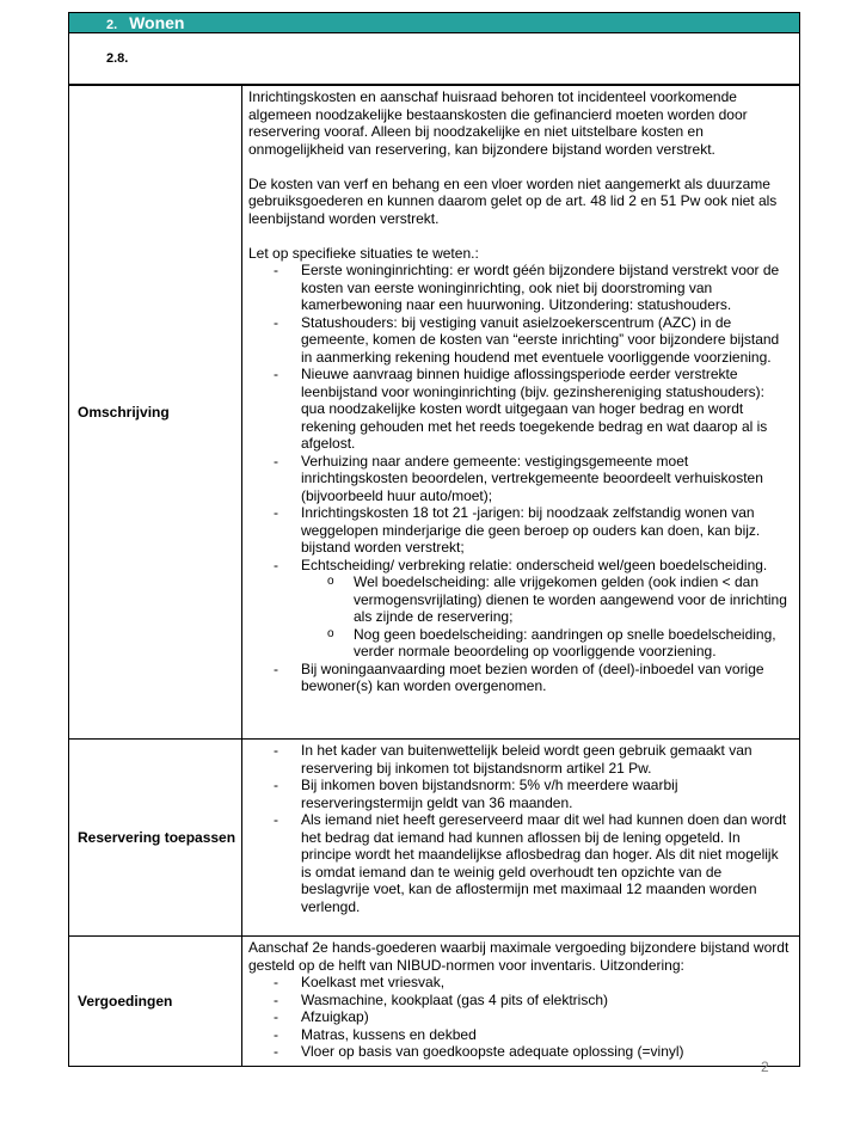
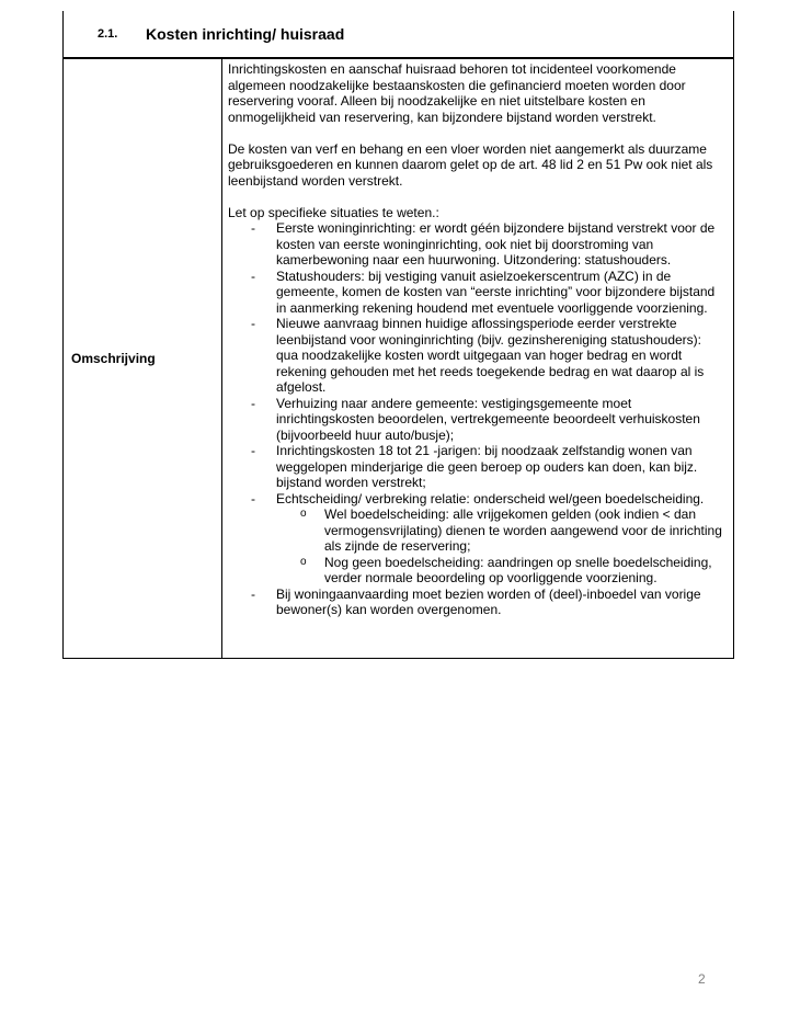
- 2. Wonen
- 2.8.
+ 2.1.
+ Kosten inrichting/ huisraad
- Omschrijving	Inrichtingskosten en aanschaf huisraad behoren tot incidenteel voorkomende algemeen noodzakelijke bestaanskosten die gefinancierd moeten worden door reservering vooraf. Alleen bij noodzakelijke en niet uitstelbare kosten en onmogelijkheid van reservering, kan bijzondere bijstand worden verstrekt. De kosten van verf en behang en een vloer worden niet aangemerkt als duurzame gebruiksgoederen en kunnen daarom gelet op de art. 48 lid 2 en 51 Pw ook niet als leenbijstand worden verstrekt. Let op specifieke situaties te weten.: Eerste woninginrichting: er wordt géén bijzondere bijstand verstrekt voor de kosten van eerste woninginrichting, ook niet bij doorstroming van kamerbewoning naar een huurwoning. Uitzondering: statushouders. Statushouders: bij vestiging vanuit asielzoekerscentrum (AZC) in de gemeente, komen de kosten van “eerste inrichting” voor bijzondere bijstand in aanmerking rekening houdend met eventuele voorliggende voorziening. Nieuwe aanvraag binnen huidige aflossingsperiode eerder verstrekte leenbijstand voor woninginrichting (bijv. gezinshereniging statushouders): qua noodzakelijke kosten wordt uitgegaan van hoger bedrag en wordt rekening gehouden met het reeds toegekende bedrag en wat daarop al is afgelost. Verhuizing naar andere gemeente: vestigingsgemeente moet inrichtingskosten beoordelen, vertrekgemeente beoordeelt verhuiskosten (bijvoorbeeld huur auto/moet); Inrichtingskosten 18 tot 21 -jarigen: bij noodzaak zelfstandig wonen van weggelopen minderjarige die geen beroep op ouders kan doen, kan bijz. bijstand worden verstrekt; Echtscheiding/ verbreking relatie: onderscheid wel/geen boedelscheiding. Wel boedelscheiding: alle vrijgekomen gelden (ook indien < dan vermogensvrijlating) dienen te worden aangewend voor de inrichting als zijnde de reservering; Nog geen boedelscheiding: aandringen op snelle boedelscheiding, verder normale beoordeling op voorliggende voorziening. Bij woningaanvaarding moet bezien worden of (deel)-inboedel van vorige bewoner(s) kan worden overgenomen.
+ Omschrijving	Inrichtingskosten en aanschaf huisraad behoren tot incidenteel voorkomende algemeen noodzakelijke bestaanskosten die gefinancierd moeten worden door reservering vooraf. Alleen bij noodzakelijke en niet uitstelbare kosten en onmogelijkheid van reservering, kan bijzondere bijstand worden verstrekt. De kosten van verf en behang en een vloer worden niet aangemerkt als duurzame gebruiksgoederen en kunnen daarom gelet op de art. 48 lid 2 en 51 Pw ook niet als leenbijstand worden verstrekt. Let op specifieke situaties te weten.: Eerste woninginrichting: er wordt géén bijzondere bijstand verstrekt voor de kosten van eerste woninginrichting, ook niet bij doorstroming van kamerbewoning naar een huurwoning. Uitzondering: statushouders. Statushouders: bij vestiging vanuit asielzoekerscentrum (AZC) in de gemeente, komen de kosten van “eerste inrichting” voor bijzondere bijstand in aanmerking rekening houdend met eventuele voorliggende voorziening. Nieuwe aanvraag binnen huidige aflossingsperiode eerder verstrekte leenbijstand voor woninginrichting (bijv. gezinshereniging statushouders): qua noodzakelijke kosten wordt uitgegaan van hoger bedrag en wordt rekening gehouden met het reeds toegekende bedrag en wat daarop al is afgelost. Verhuizing naar andere gemeente: vestigingsgemeente moet inrichtingskosten beoordelen, vertrekgemeente beoordeelt verhuiskosten (bijvoorbeeld huur auto/busje); Inrichtingskosten 18 tot 21 -jarigen: bij noodzaak zelfstandig wonen van weggelopen minderjarige die geen beroep op ouders kan doen, kan bijz. bijstand worden verstrekt; Echtscheiding/ verbreking relatie: onderscheid wel/geen boedelscheiding. Wel boedelscheiding: alle vrijgekomen gelden (ook indien < dan vermogensvrijlating) dienen te worden aangewend voor de inrichting als zijnde de reservering; Nog geen boedelscheiding: aandringen op snelle boedelscheiding, verder normale beoordeling op voorliggende voorziening. Bij woningaanvaarding moet bezien worden of (deel)-inboedel van vorige bewoner(s) kan worden overgenomen.
- Reservering toepassen	In het kader van buitenwettelijk beleid wordt geen gebruik gemaakt van reservering bij inkomen tot bijstandsnorm artikel 21 Pw. Bij inkomen boven bijstandsnorm: 5% v/h meerdere waarbij reserveringstermijn geldt van 36 maanden. Als iemand niet heeft gereserveerd maar dit wel had kunnen doen dan wordt het bedrag dat iemand had kunnen aflossen bij de lening opgeteld. In principe wordt het maandelijkse aflosbedrag dan hoger. Als dit niet mogelijk is omdat iemand dan te weinig geld overhoudt ten opzichte van de beslagvrije voet, kan de aflostermijn met maximaal 12 maanden worden verlengd.
- Vergoedingen	Aanschaf 2e hands-goederen waarbij maximale vergoeding bijzondere bijstand wordt gesteld op de helft van NIBUD-normen voor inventaris. Uitzondering: Koelkast met vriesvak, Wasmachine, kookplaat (gas 4 pits of elektrisch) Afzuigkap) Matras, kussens en dekbed Vloer op basis van goedkoopste adequate oplossing (=vinyl)
  2
